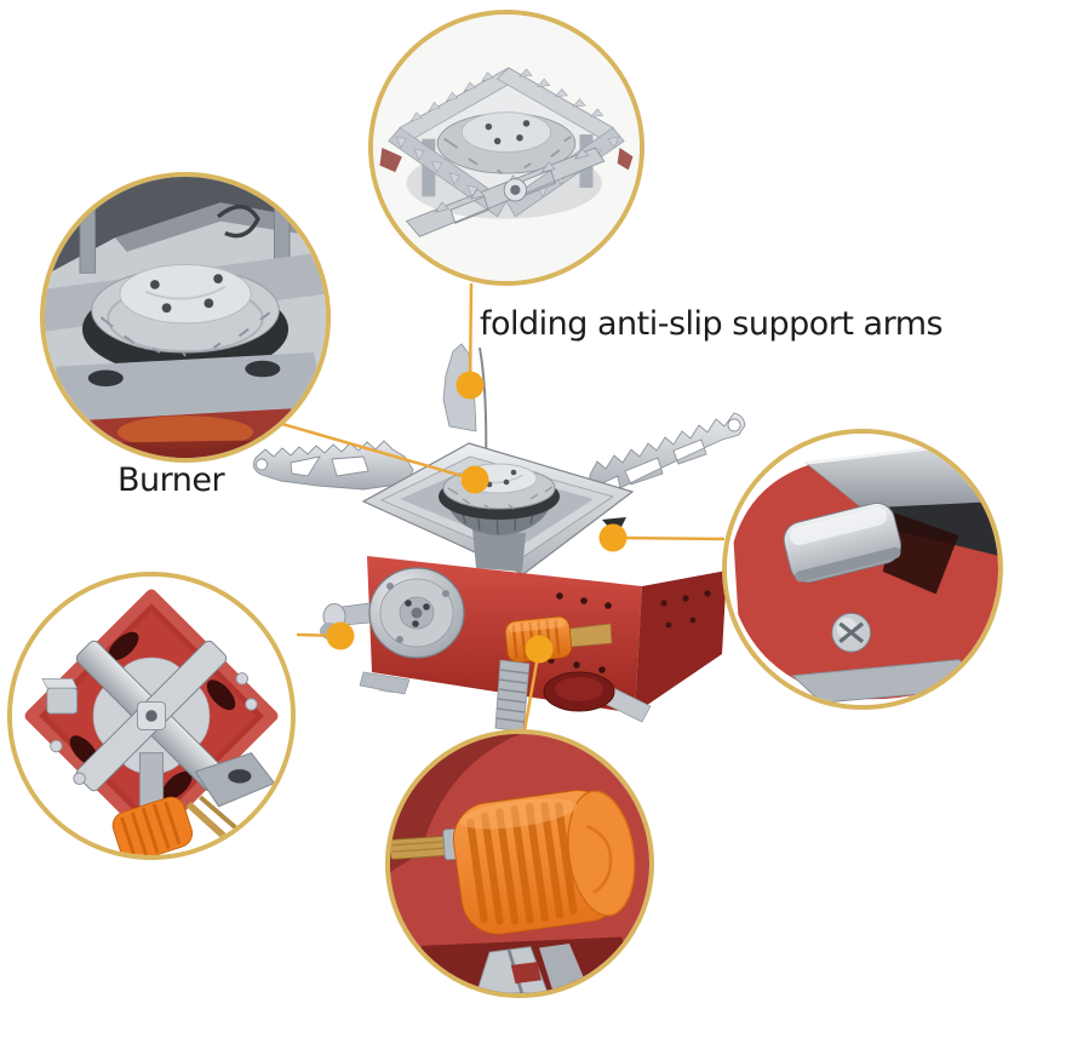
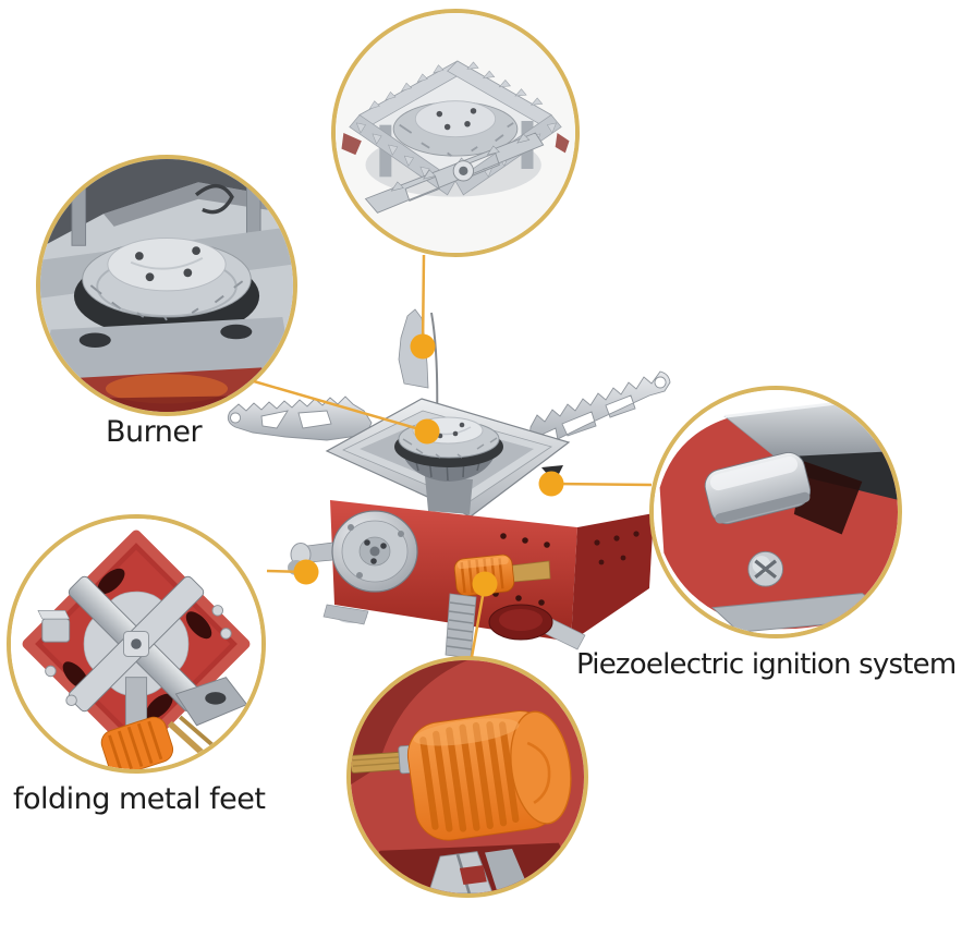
- folding anti-slip support arms
  Burner
+ Piezoelectric ignition system
+ folding metal feet
